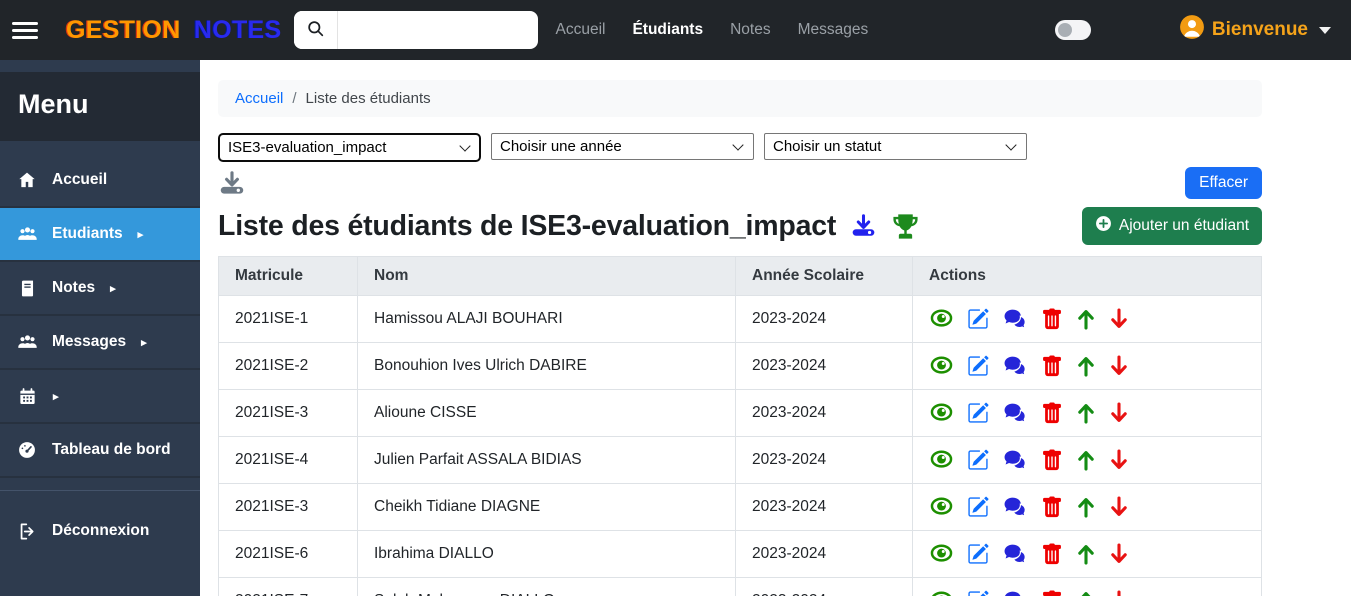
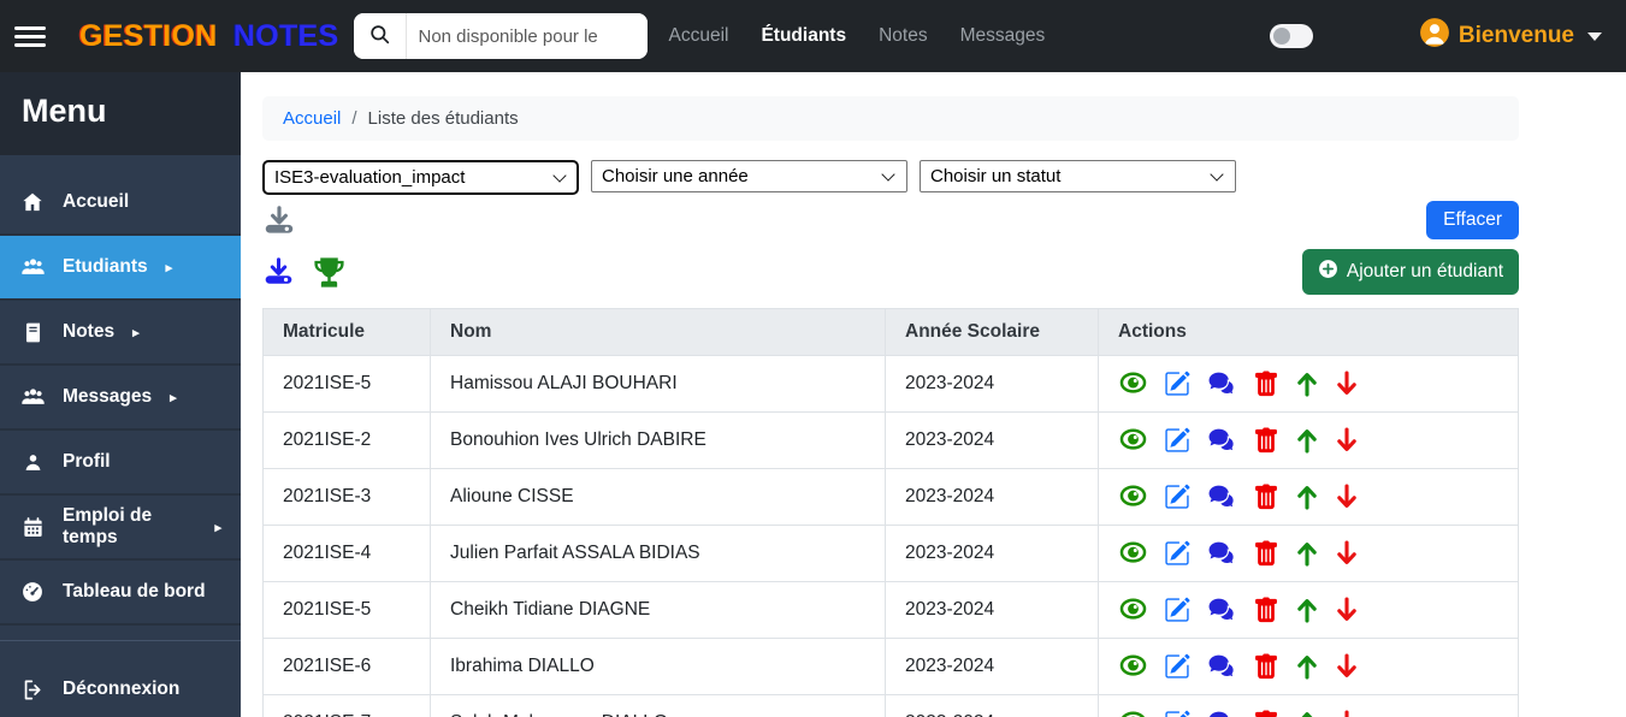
  GESTION NOTES
+ Non disponible pour le
  Accueil
  Étudiants
  Notes
  Messages
  Bienvenue
  Menu
  Accueil
  Etudiants
  ▸
  Notes
  ▸
  Messages
  ▸
+ Profil
+ Emploi de temps
  ▸
  Tableau de bord
  Déconnexion
  Accueil
  /
  Liste des étudiants
  ISE3-evaluation_impact
  Choisir une année
  Choisir un statut
  Effacer
- Liste des étudiants de ISE3-evaluation_impact
  Ajouter un étudiant
  Matricule	Nom	Année Scolaire	Actions
- 2021ISE-1	Hamissou ALAJI BOUHARI	2023-2024
+ 2021ISE-5	Hamissou ALAJI BOUHARI	2023-2024
  2021ISE-2	Bonouhion Ives Ulrich DABIRE	2023-2024
  2021ISE-3	Alioune CISSE	2023-2024
  2021ISE-4	Julien Parfait ASSALA BIDIAS	2023-2024
- 2021ISE-3	Cheikh Tidiane DIAGNE	2023-2024
+ 2021ISE-5	Cheikh Tidiane DIAGNE	2023-2024
  2021ISE-6	Ibrahima DIALLO	2023-2024
